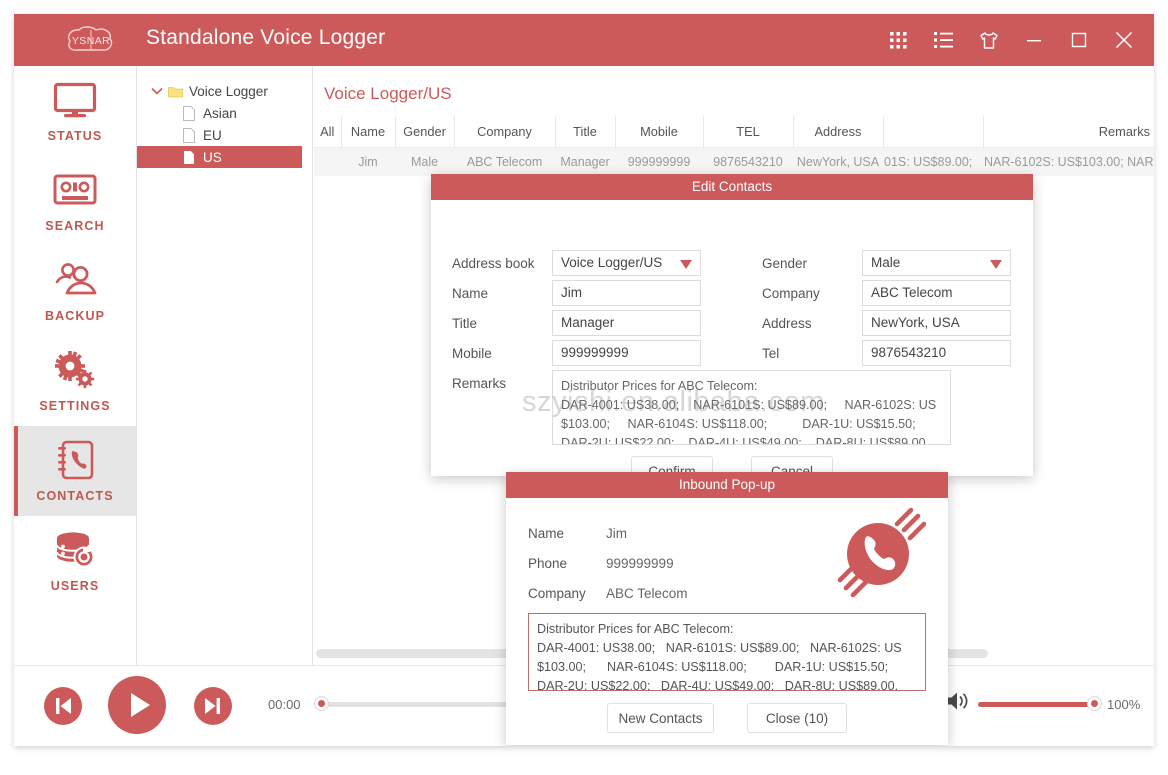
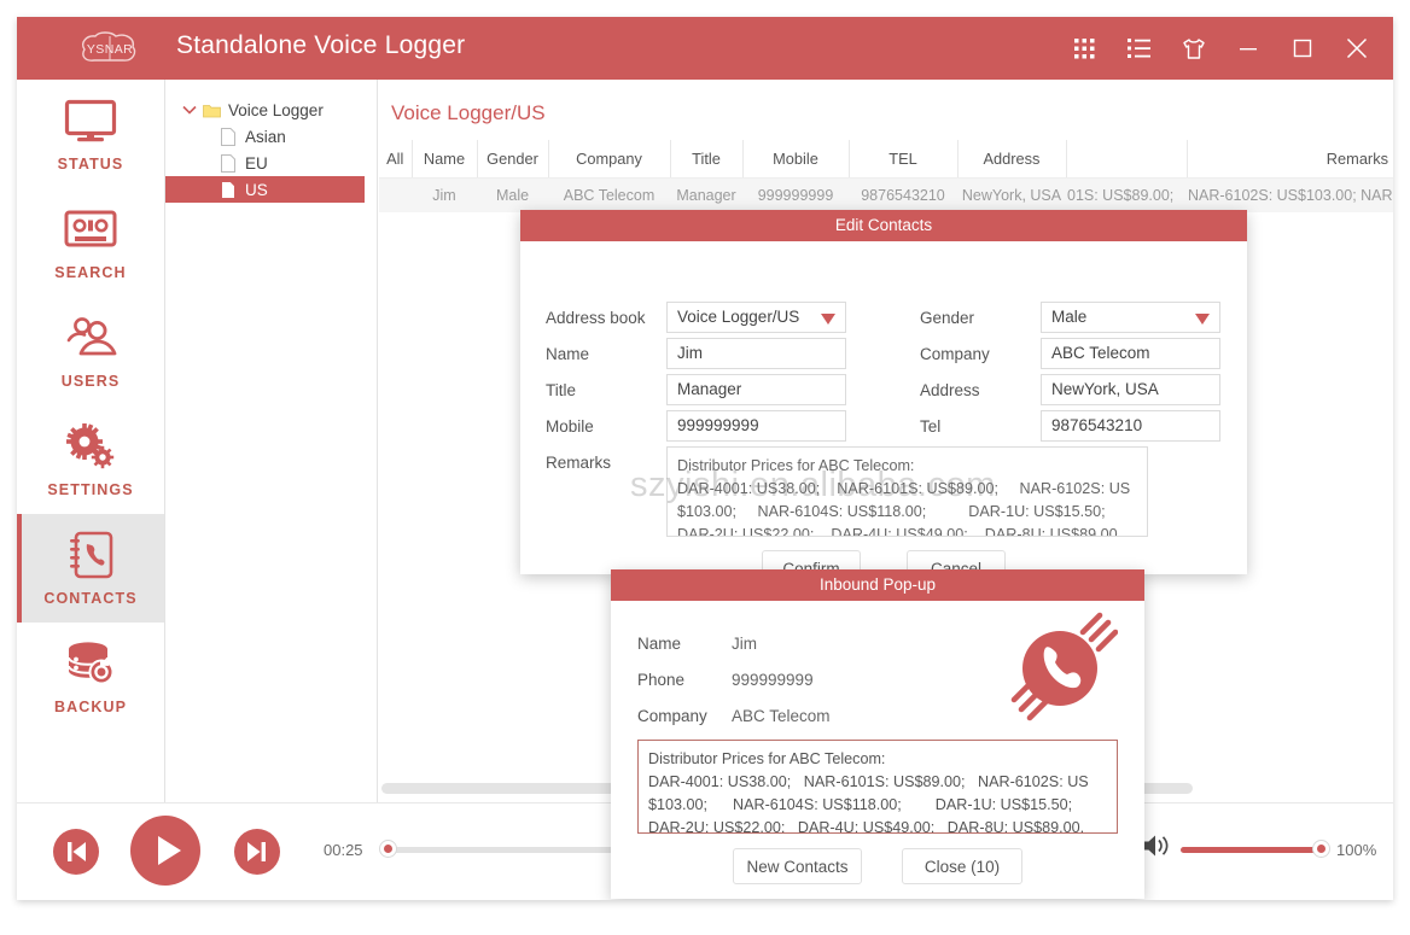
  YSNAR
  Standalone Voice Logger
  STATUS
  SEARCH
- BACKUP
+ USERS
  SETTINGS
  CONTACTS
- USERS
+ BACKUP
  Voice Logger
  Asian
  EU
  US
  Voice Logger/US
  All	Name	Gender	Company	Title	Mobile	TEL	Address		Remarks
  	Jim	Male	ABC Telecom	Manager	999999999	9876543210	NewYork, USA	01S: US$89.00;	NAR-6102S: US$103.00; NAR
- 00:00
+ 00:25
  100%
  Edit Contacts
  Address book
  Voice Logger/US
  Gender
  Male
  Name
  Jim
  Company
  ABC Telecom
  Title
  Manager
  Address
  NewYork, USA
  Mobile
  999999999
  Tel
  9876543210
  Remarks
  Distributor Prices for ABC Telecom:
  DAR-4001: US38.00; NAR-6101S: US$89.00; NAR-6102S: US
  $103.00; NAR-6104S: US$118.00; DAR-1U: US$15.50;
  DAR-2U: US$22.00; DAR-4U: US$49.00; DAR-8U: US$89.00.
  Confirm
  Cancel
  szyishi.en.alibaba.com
  Inbound Pop-up
  Name
  Jim
  Phone
  999999999
  Company
  ABC Telecom
  Distributor Prices for ABC Telecom:
  DAR-4001: US38.00; NAR-6101S: US$89.00; NAR-6102S: US
  $103.00; NAR-6104S: US$118.00; DAR-1U: US$15.50;
  DAR-2U: US$22.00; DAR-4U: US$49.00; DAR-8U: US$89.00.
  New Contacts
  Close (10)
